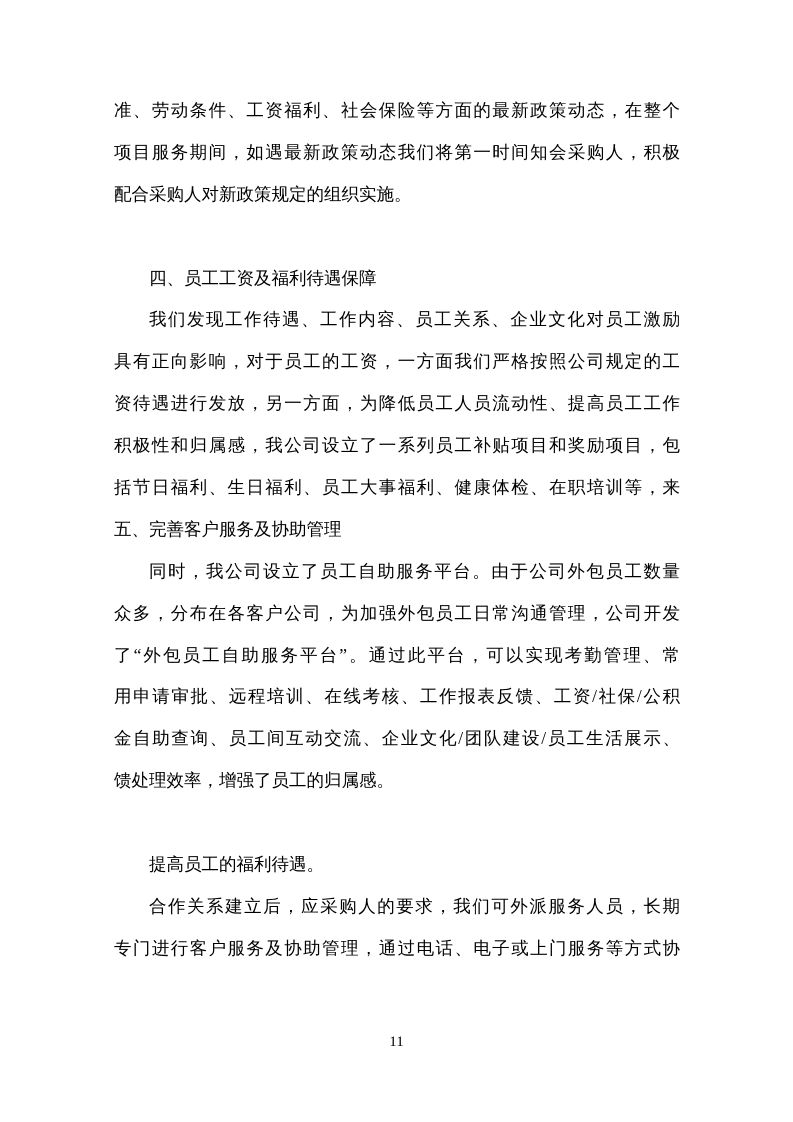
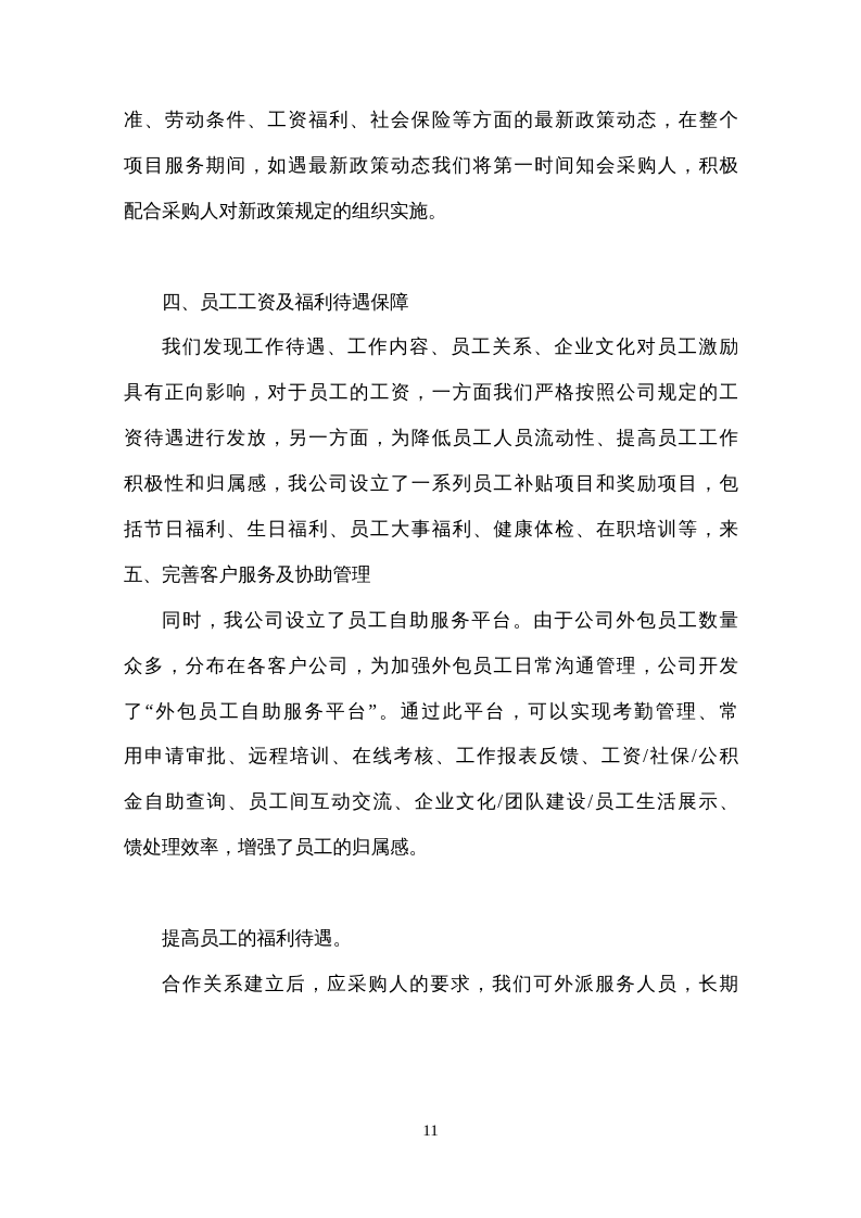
  准、劳动条件、工资福利、社会保险等方面的最新政策动态，在整个
  项目服务期间，如遇最新政策动态我们将第一时间知会采购人，积极
  配合采购人对新政策规定的组织实施。
  四、员工工资及福利待遇保障
  我们发现工作待遇、工作内容、员工关系、企业文化对员工激励
  具有正向影响，对于员工的工资，一方面我们严格按照公司规定的工
  资待遇进行发放，另一方面，为降低员工人员流动性、提高员工工作
  积极性和归属感，我公司设立了一系列员工补贴项目和奖励项目，包
  括节日福利、生日福利、员工大事福利、健康体检、在职培训等，来
  五、完善客户服务及协助管理
  同时，我公司设立了员工自助服务平台。由于公司外包员工数量
  众多，分布在各客户公司，为加强外包员工日常沟通管理，公司开发
  了“外包员工自助服务平台”。通过此平台，可以实现考勤管理、常
  用申请审批、远程培训、在线考核、工作报表反馈、工资/社保/公积
  金自助查询、员工间互动交流、企业文化/团队建设/员工生活展示、
  馈处理效率，增强了员工的归属感。
  提高员工的福利待遇。
  合作关系建立后，应采购人的要求，我们可外派服务人员，长期
- 专门进行客户服务及协助管理，通过电话、电子或上门服务等方式协
  11
